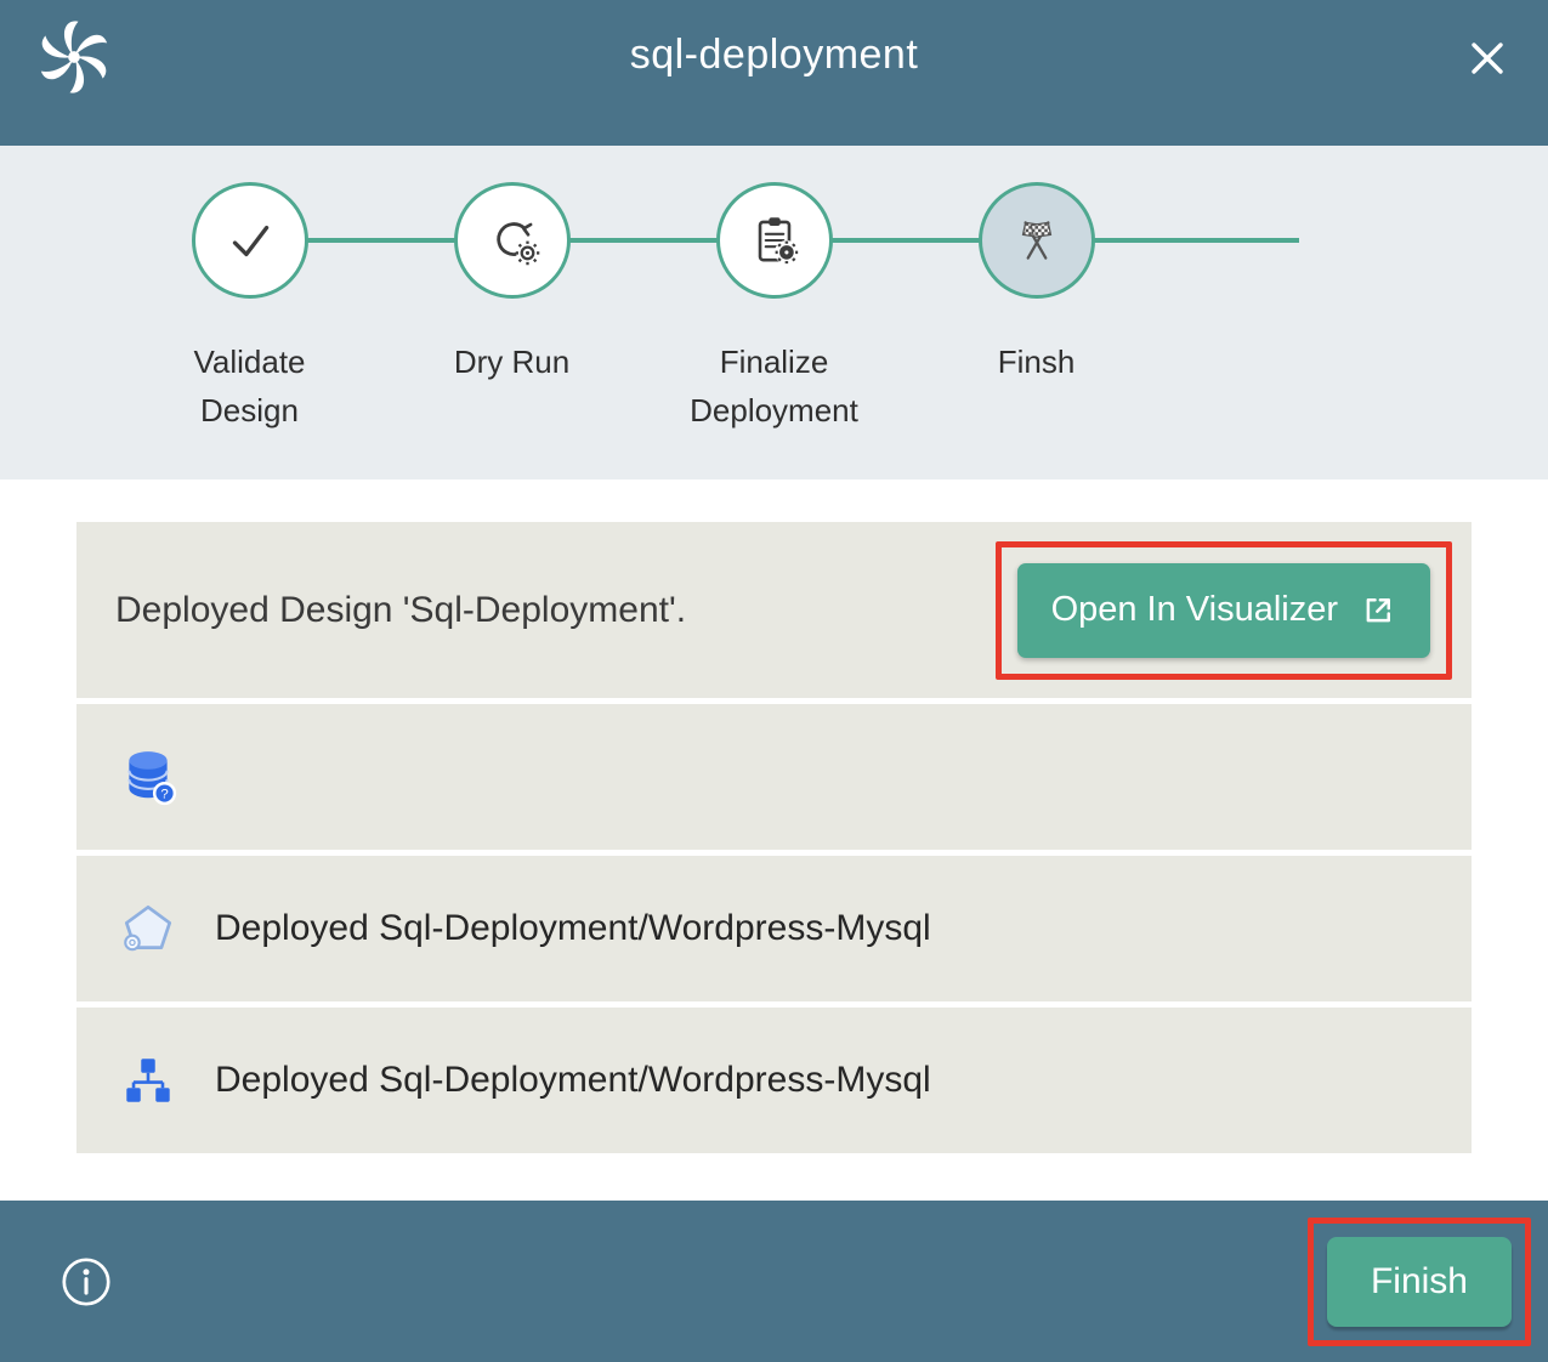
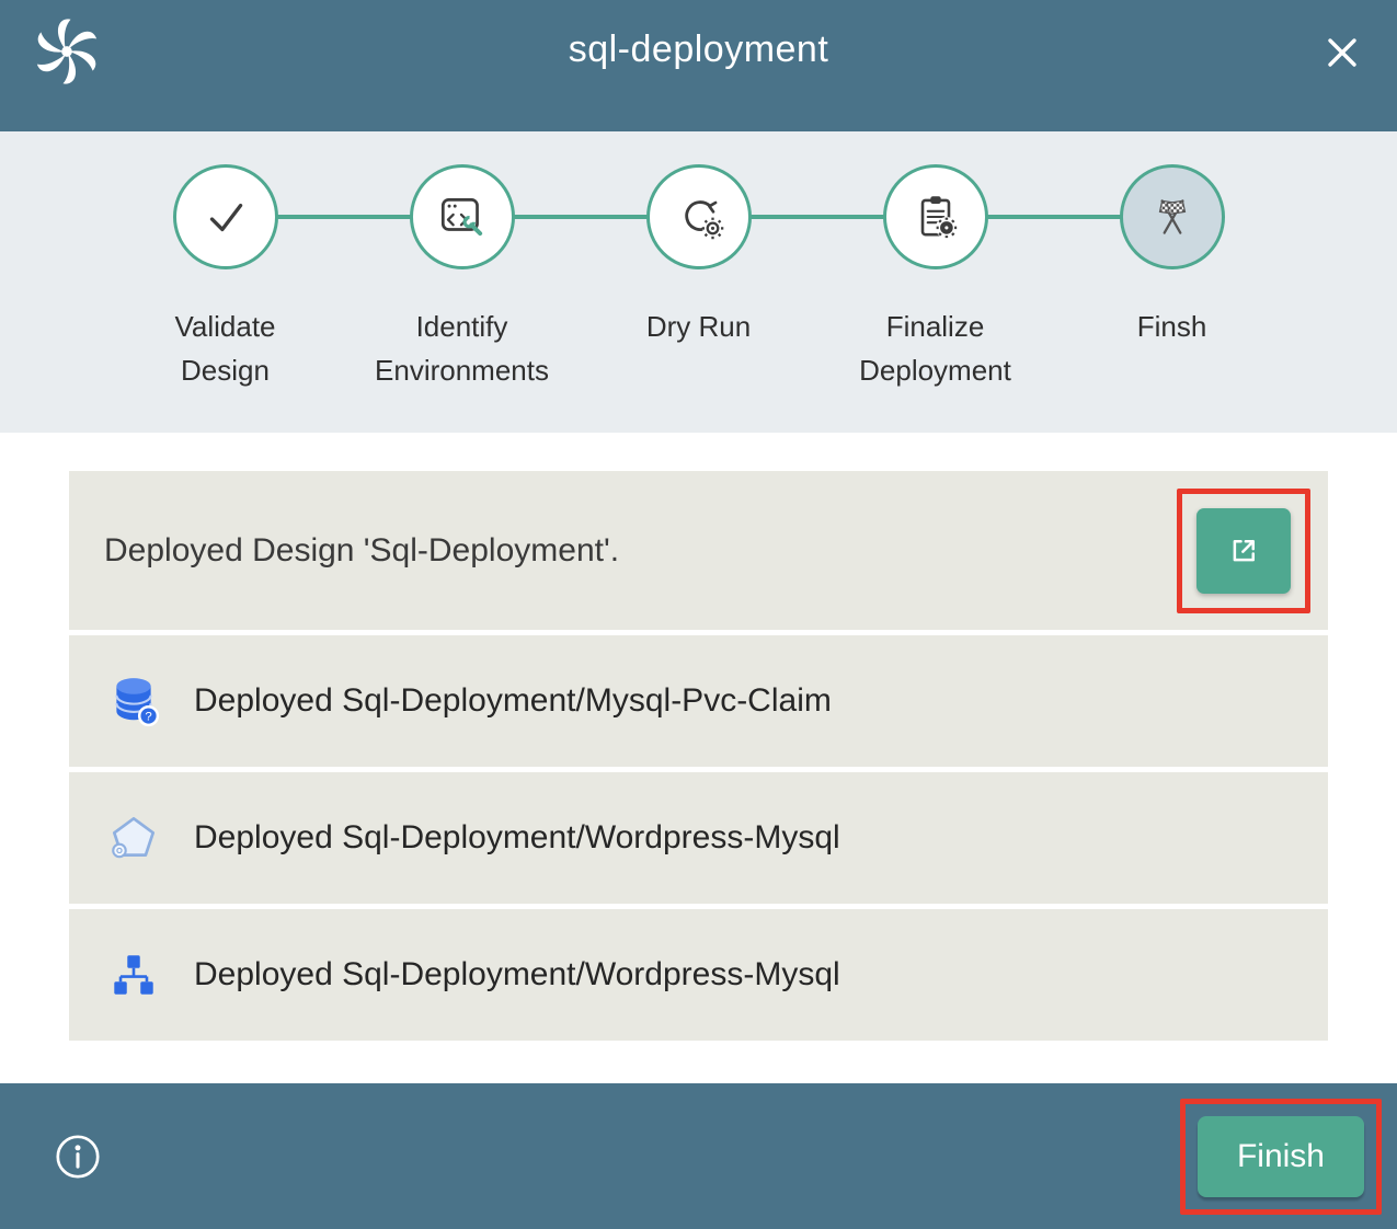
  sql-deployment
  Validate Design
+ Identify Environments
  Dry Run
  Finalize Deployment
  Finsh
  Deployed Design 'Sql-Deployment'.
- Open In Visualizer
  ?
+ Deployed Sql-Deployment/Mysql-Pvc-Claim
  Deployed Sql-Deployment/Wordpress-Mysql
  Deployed Sql-Deployment/Wordpress-Mysql
  Finish
